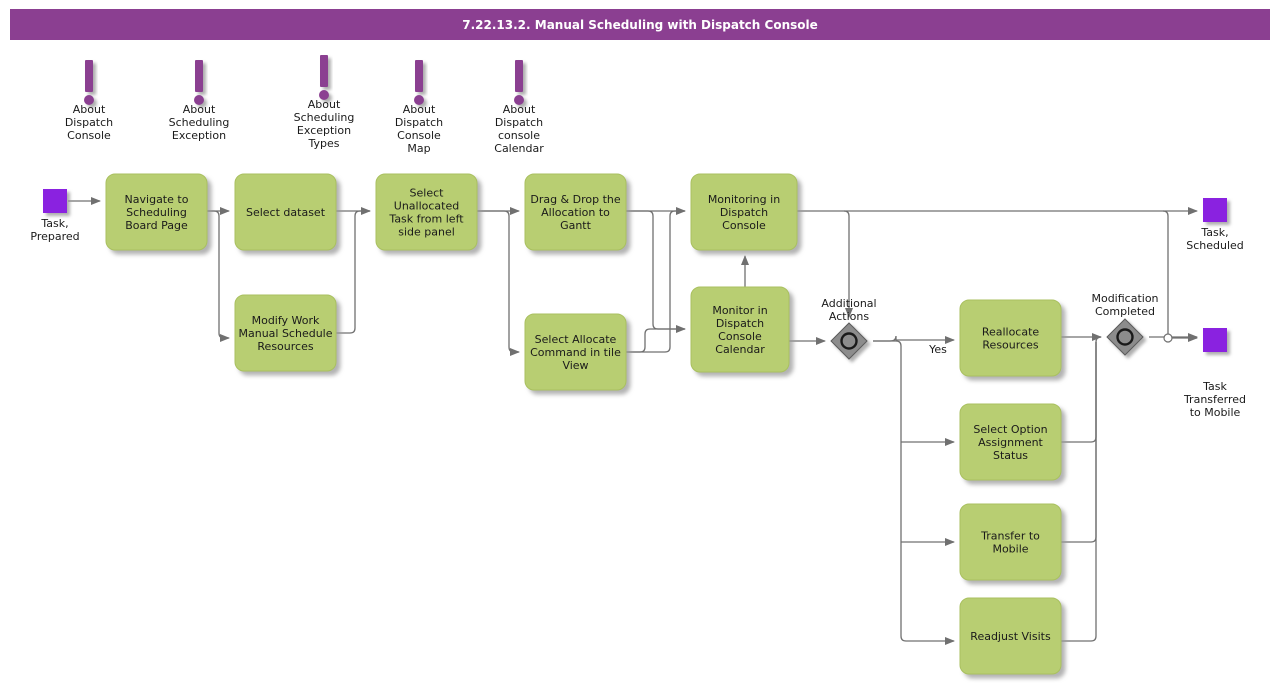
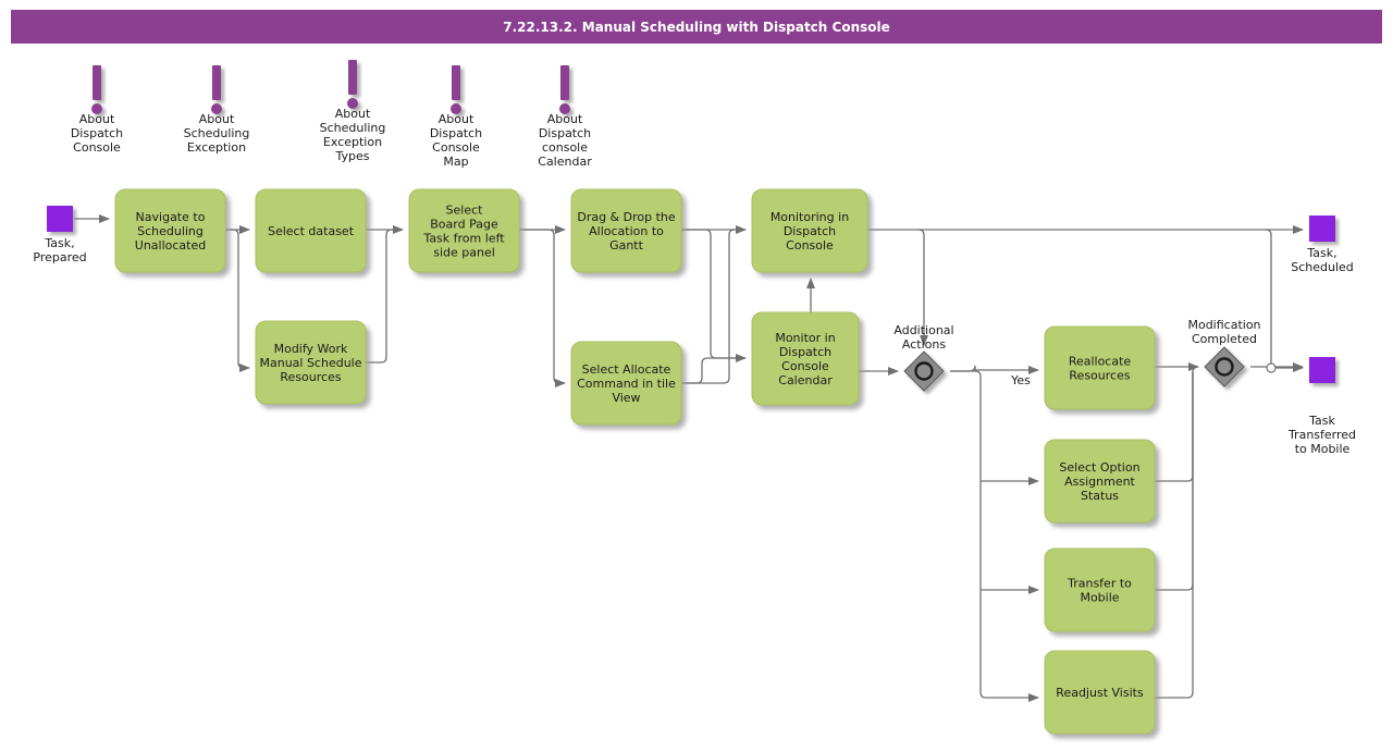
  7.22.13.2. Manual Scheduling with Dispatch Console
  About Dispatch Console
  About Scheduling Exception
  About Scheduling Exception Types
  About Dispatch Console Map
  About Dispatch console Calendar
- Navigate to Scheduling Board Page
+ Navigate to Scheduling Unallocated
  Select dataset
  Modify Work Manual Schedule Resources
- Select Unallocated Task from left side panel
+ Select Board Page Task from left side panel
  Drag & Drop the Allocation to Gantt
  Select Allocate Command in tile View
  Monitoring in Dispatch Console
  Monitor in Dispatch Console Calendar
  Reallocate Resources
  Select Option Assignment Status
  Transfer to Mobile
  Readjust Visits
  Additional Actions
  Modification Completed
  Task, Prepared
  Task, Scheduled
  Task Transferred to Mobile
  Yes
